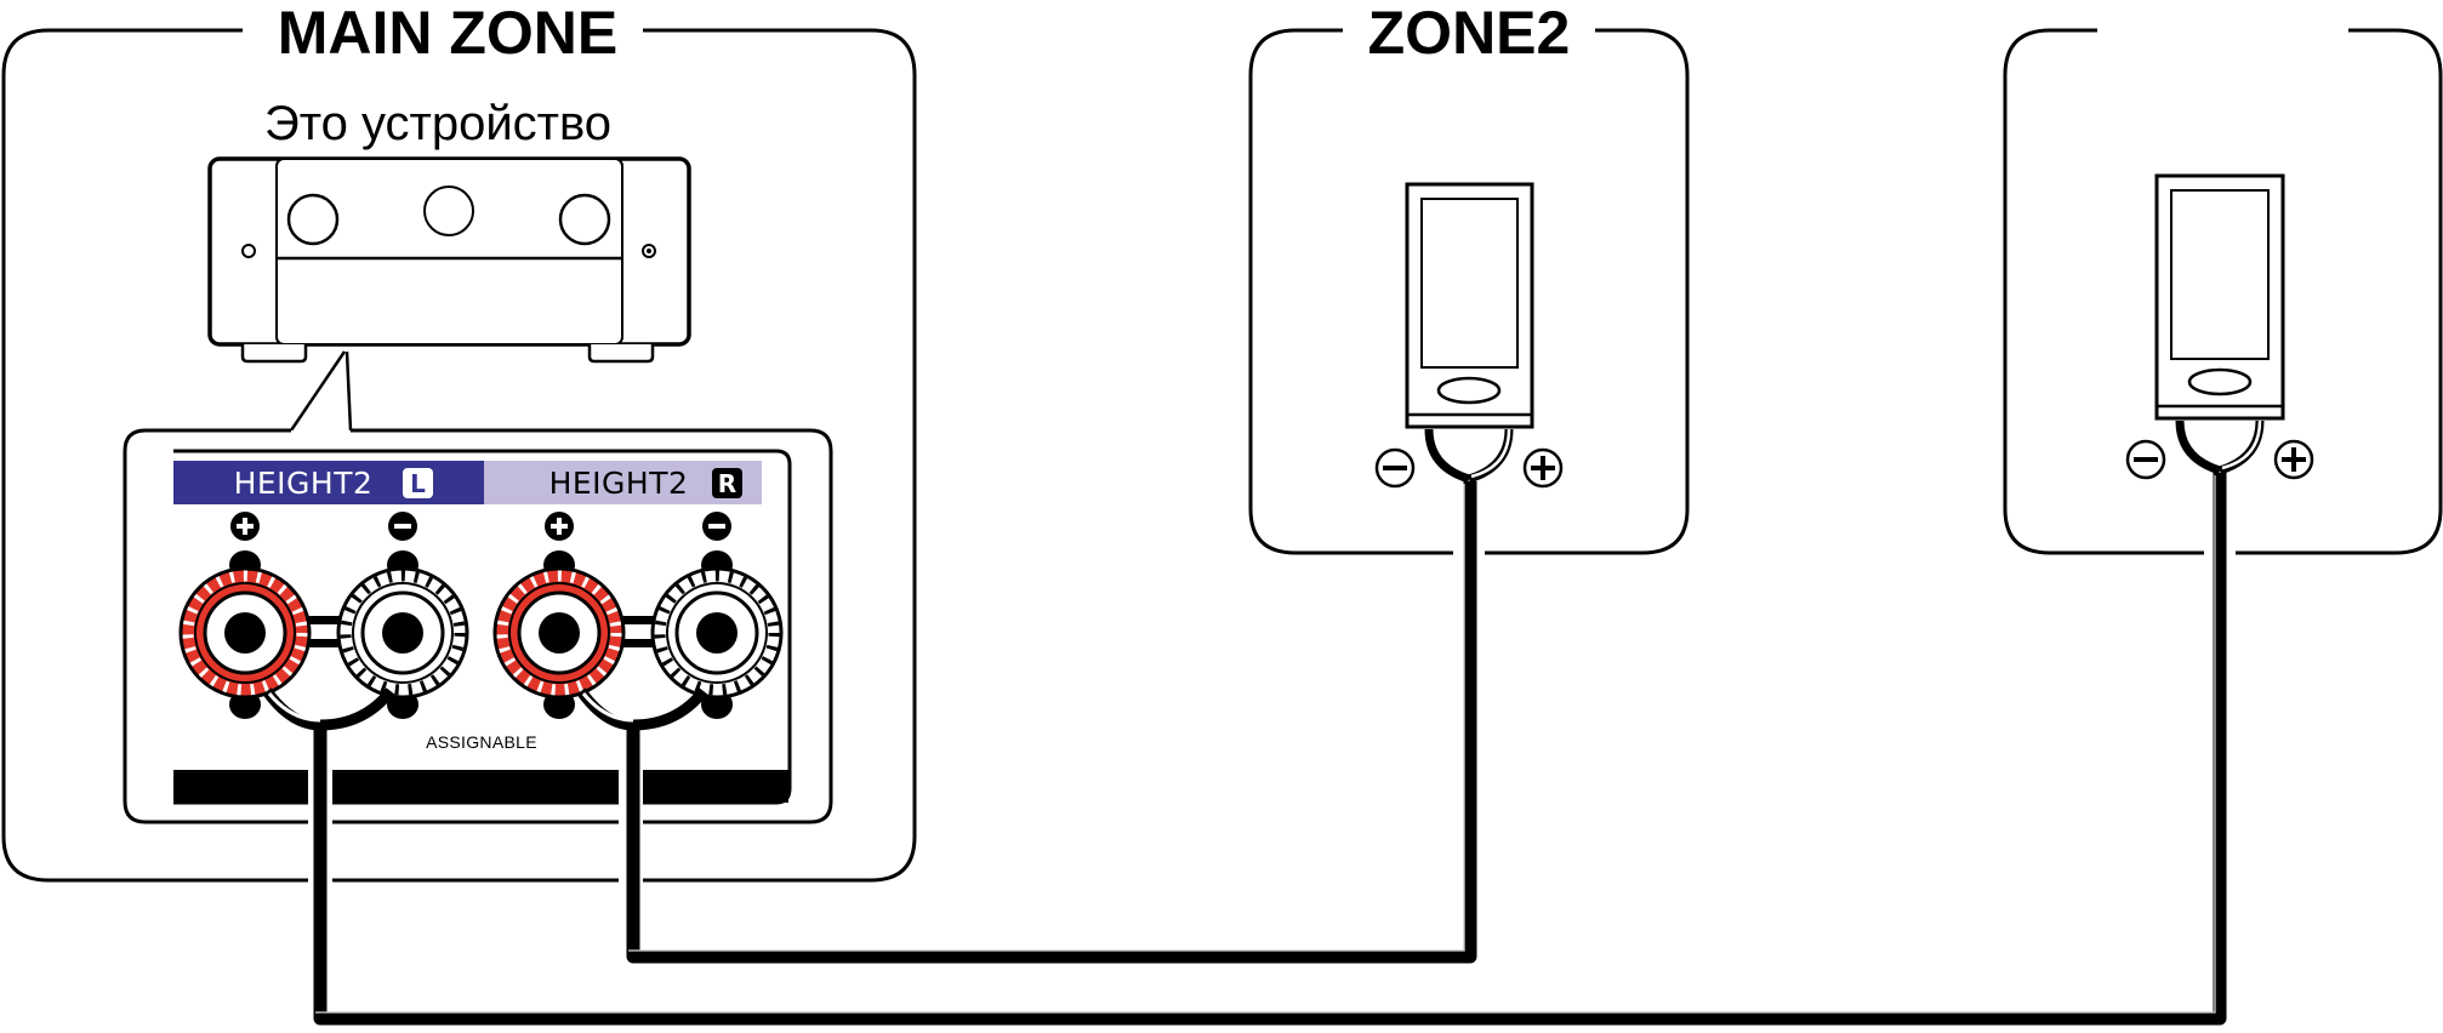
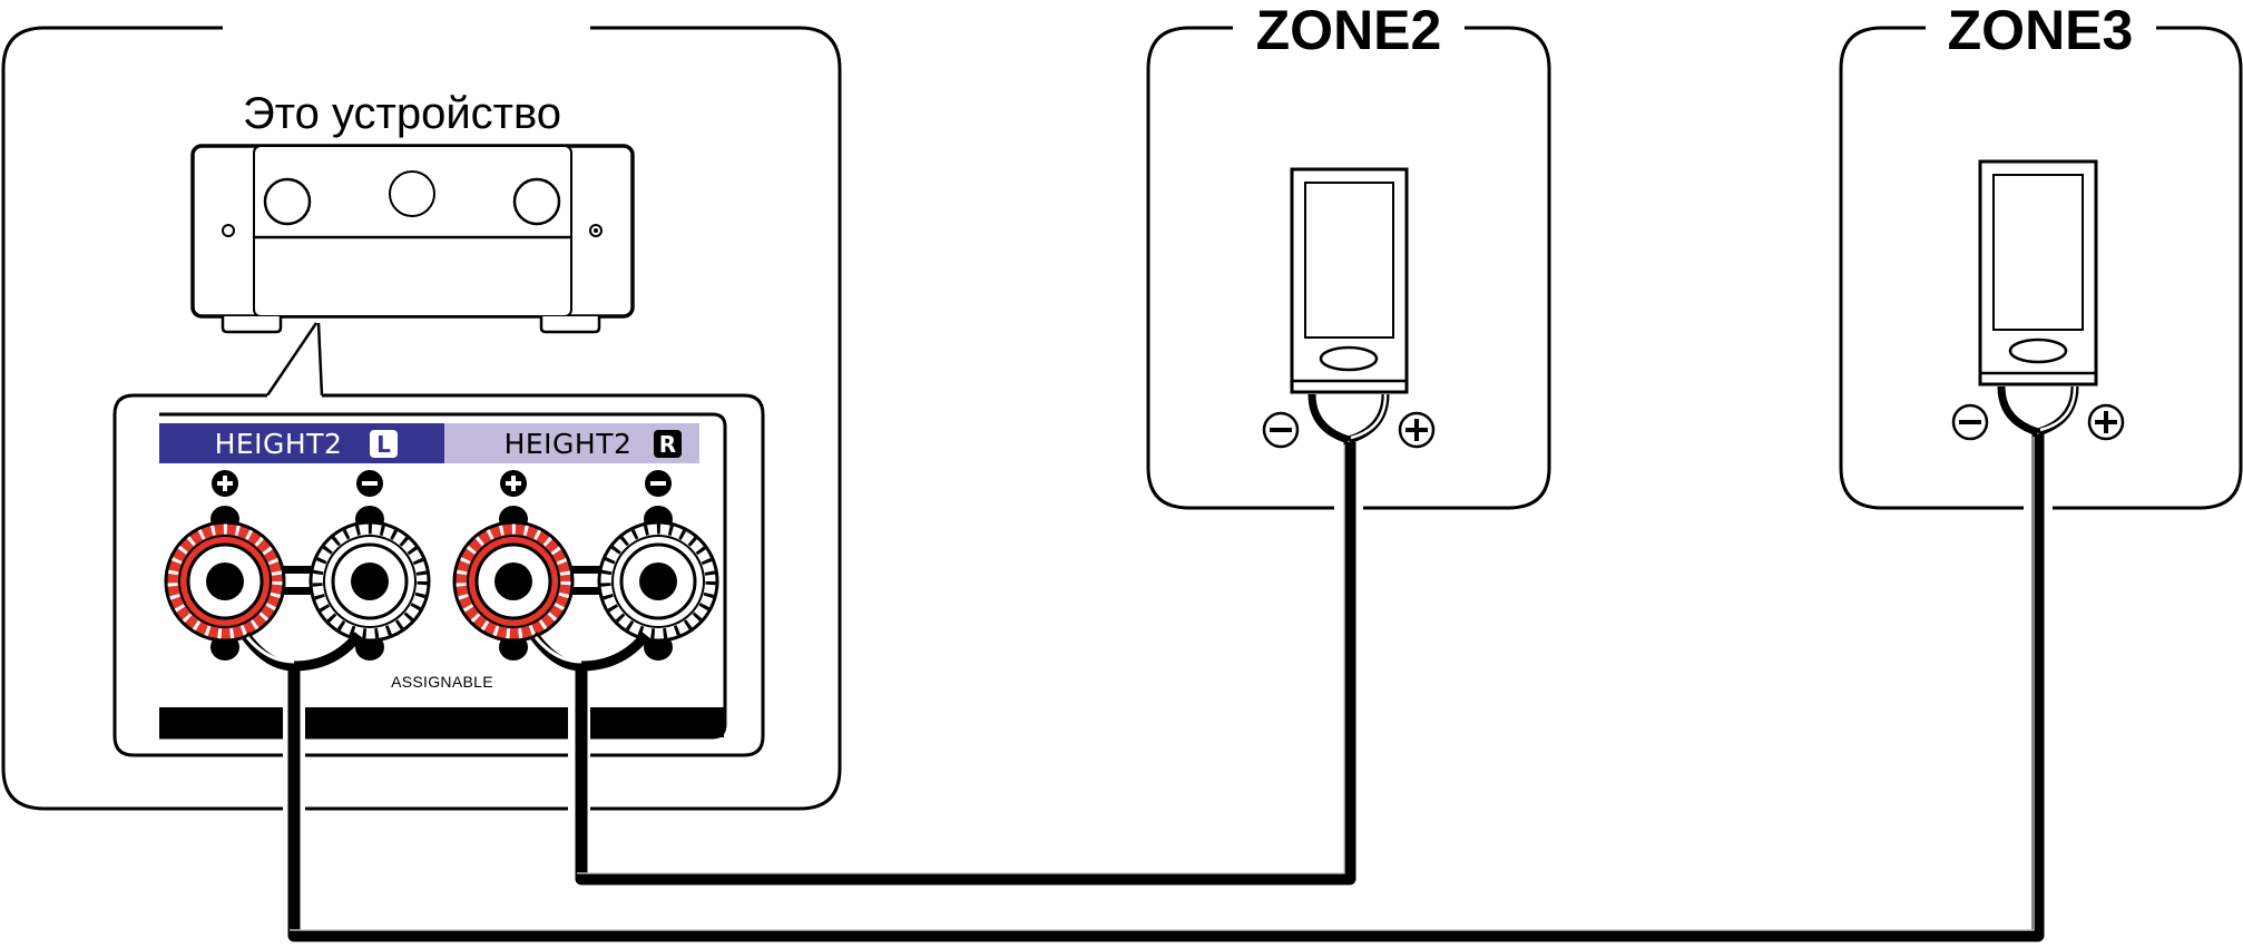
- MAIN ZONE
  Это устройство
  HEIGHT2
  L
  HEIGHT2
  R
  ASSIGNABLE
  ZONE2
+ ZONE3
